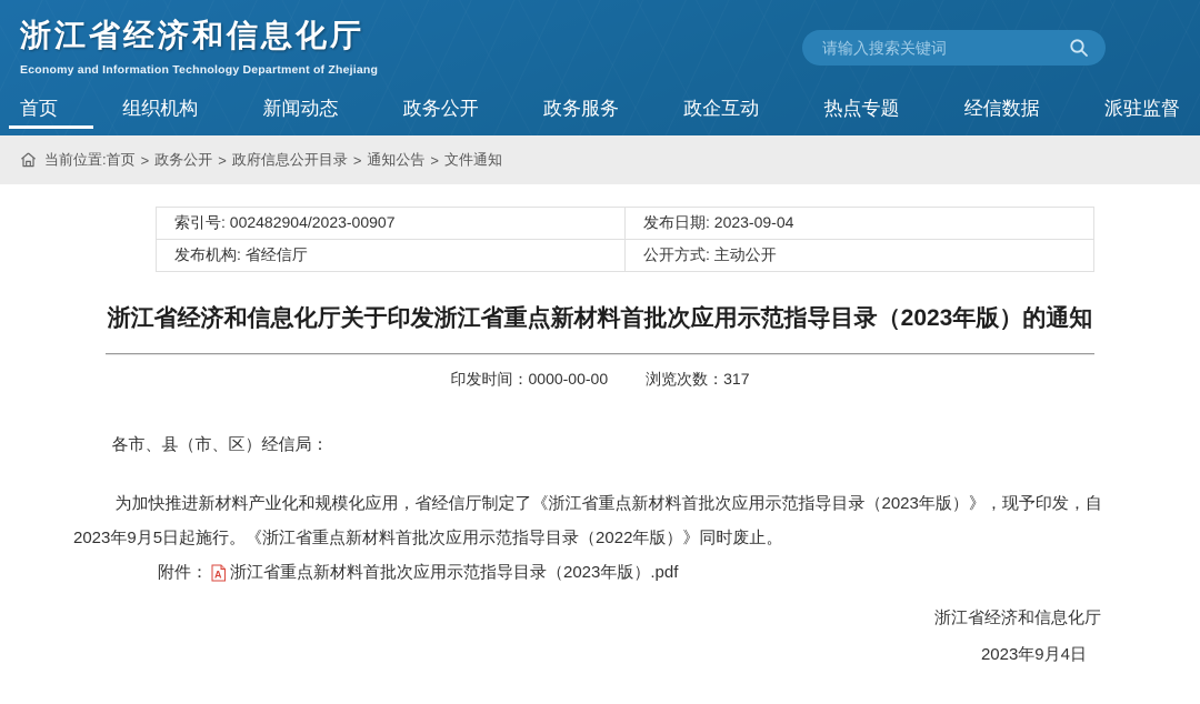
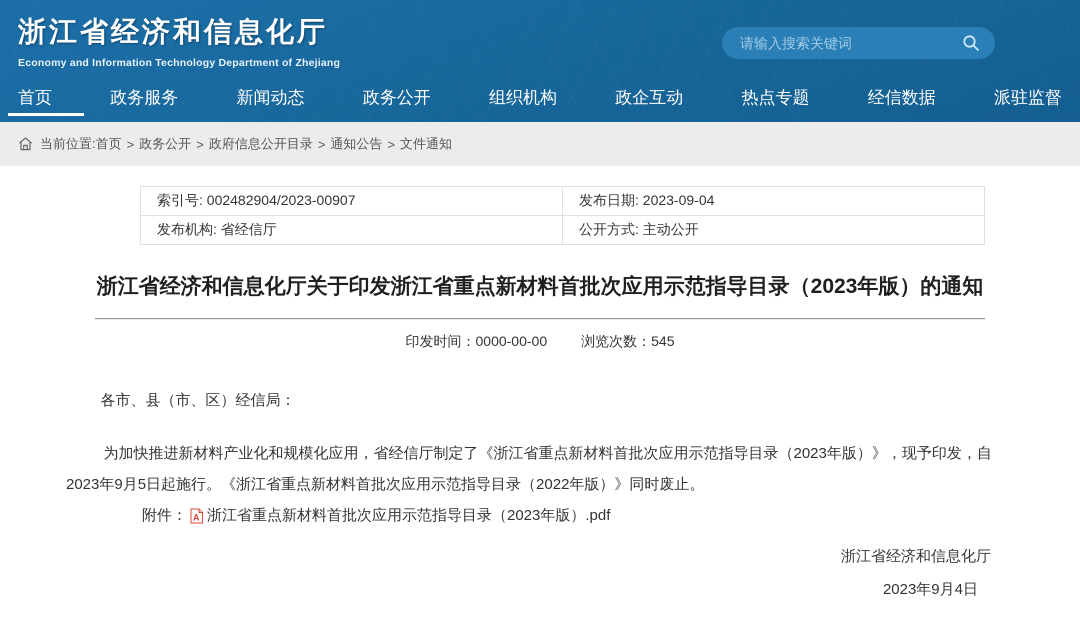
  浙江省经济和信息化厅
  Economy and Information Technology Department of Zhejiang
  请输入搜索关键词
  首页
- 组织机构
+ 政务服务
  新闻动态
  政务公开
- 政务服务
+ 组织机构
  政企互动
  热点专题
  经信数据
  派驻监督
  当前位置:
  首页
  >
  政务公开
  >
  政府信息公开目录
  >
  通知公告
  >
  文件通知
  索引号: 002482904/2023-00907	发布日期: 2023-09-04
  发布机构: 省经信厅	公开方式: 主动公开
  浙江省经济和信息化厅关于印发浙江省重点新材料首批次应用示范指导目录（2023年版）的通知
- 印发时间：0000-00-00 浏览次数：317
+ 印发时间：0000-00-00 浏览次数：545
  各市、县（市、区）经信局：
  为加快推进新材料产业化和规模化应用，省经信厅制定了《浙江省重点新材料首批次应用示范指导目录（2023年版）》，现予印发，自2023年9月5日起施行。《浙江省重点新材料首批次应用示范指导目录（2022年版）》同时废止。
  附件：
  A
  浙江省重点新材料首批次应用示范指导目录（2023年版）.pdf
  浙江省经济和信息化厅
  2023年9月4日
